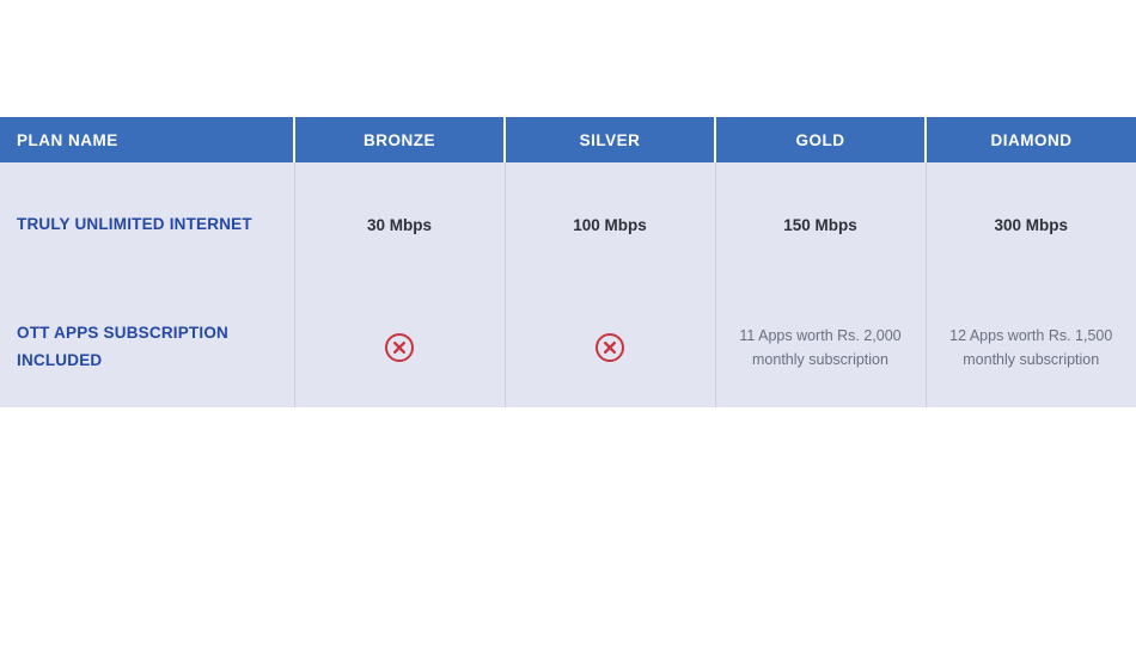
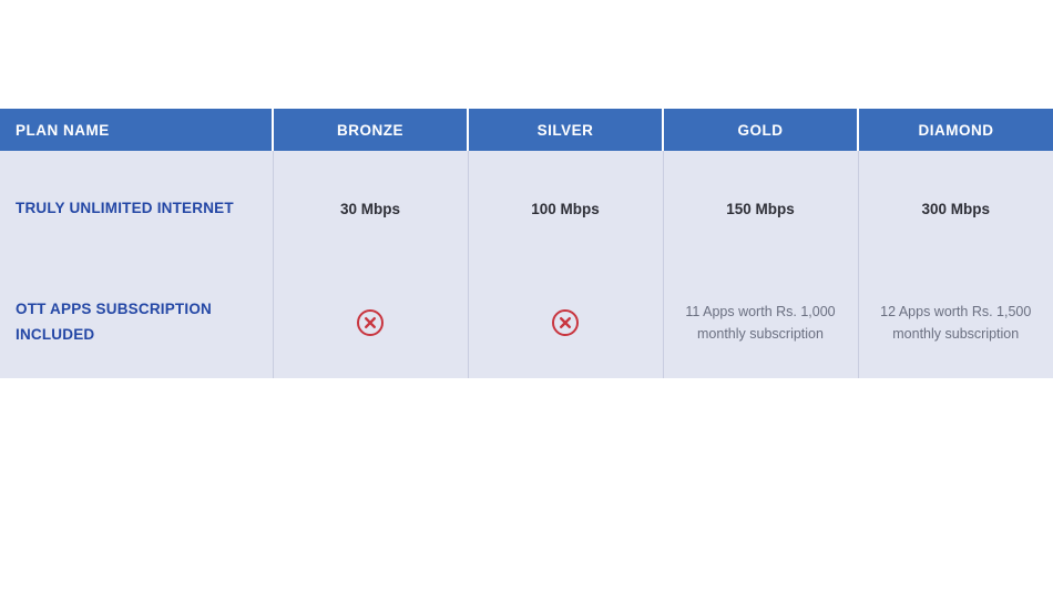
  PLAN NAME	BRONZE	SILVER	GOLD	DIAMOND
  TRULY UNLIMITED INTERNET	30 Mbps	100 Mbps	150 Mbps	300 Mbps
- OTT APPS SUBSCRIPTION INCLUDED			11 Apps worth Rs. 2,000 monthly subscription	12 Apps worth Rs. 1,500 monthly subscription
+ OTT APPS SUBSCRIPTION INCLUDED			11 Apps worth Rs. 1,000 monthly subscription	12 Apps worth Rs. 1,500 monthly subscription
